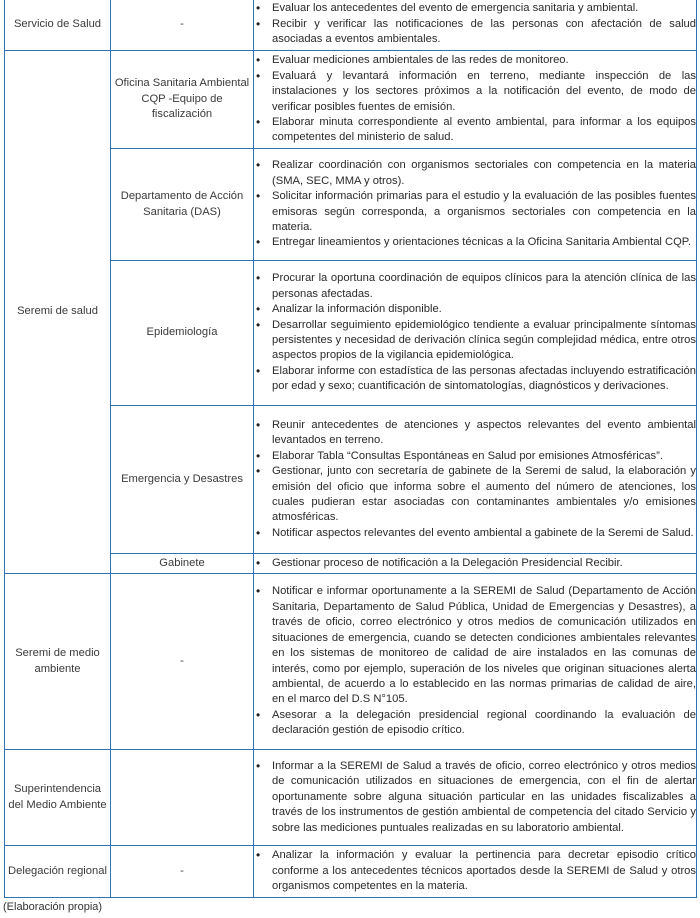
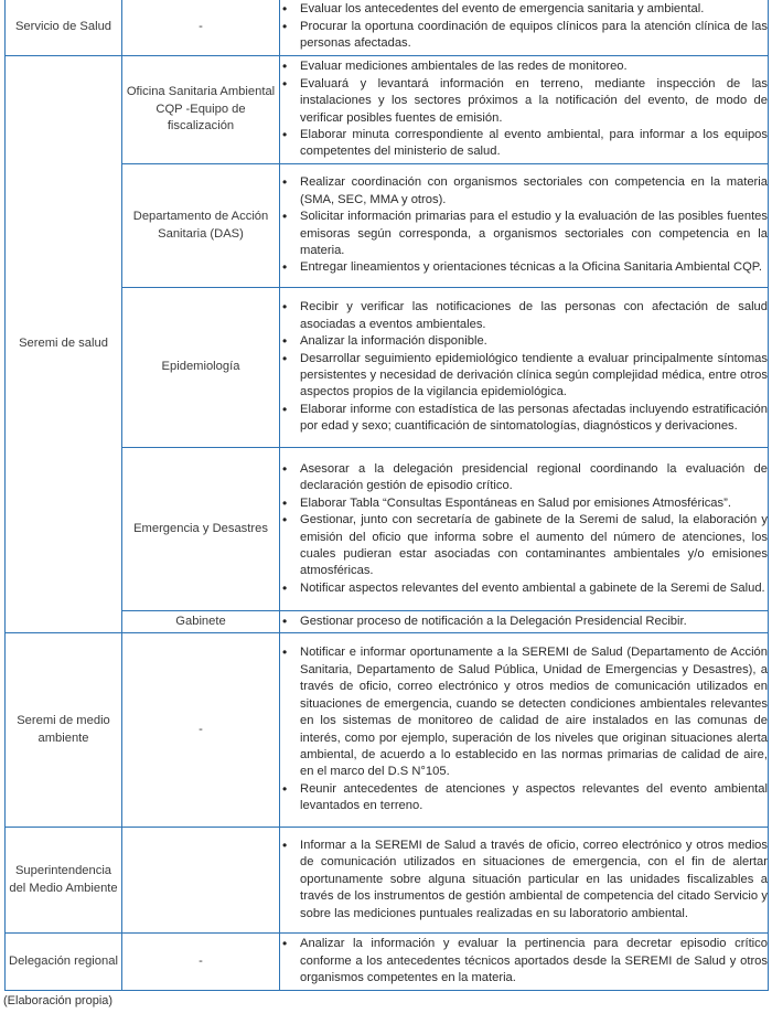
- Servicio de Salud	-	Evaluar los antecedentes del evento de emergencia sanitaria y ambiental.Recibir y verificar las notificaciones de las personas con afectación de salud asociadas a eventos ambientales.
+ Servicio de Salud	-	Evaluar los antecedentes del evento de emergencia sanitaria y ambiental.Procurar la oportuna coordinación de equipos clínicos para la atención clínica de las personas afectadas.
  Seremi de salud	Oficina Sanitaria Ambiental CQP -Equipo de fiscalización	Evaluar mediciones ambientales de las redes de monitoreo.Evaluará y levantará información en terreno, mediante inspección de las instalaciones y los sectores próximos a la notificación del evento, de modo de verificar posibles fuentes de emisión.Elaborar minuta correspondiente al evento ambiental, para informar a los equipos competentes del ministerio de salud.
  Departamento de Acción Sanitaria (DAS)	Realizar coordinación con organismos sectoriales con competencia en la materia (SMA, SEC, MMA y otros).Solicitar información primarias para el estudio y la evaluación de las posibles fuentes emisoras según corresponda, a organismos sectoriales con competencia en la materia.Entregar lineamientos y orientaciones técnicas a la Oficina Sanitaria Ambiental CQP.
- Epidemiología	Procurar la oportuna coordinación de equipos clínicos para la atención clínica de las personas afectadas.Analizar la información disponible.Desarrollar seguimiento epidemiológico tendiente a evaluar principalmente síntomas persistentes y necesidad de derivación clínica según complejidad médica, entre otros aspectos propios de la vigilancia epidemiológica.Elaborar informe con estadística de las personas afectadas incluyendo estratificación por edad y sexo; cuantificación de sintomatologías, diagnósticos y derivaciones.
+ Epidemiología	Recibir y verificar las notificaciones de las personas con afectación de salud asociadas a eventos ambientales.Analizar la información disponible.Desarrollar seguimiento epidemiológico tendiente a evaluar principalmente síntomas persistentes y necesidad de derivación clínica según complejidad médica, entre otros aspectos propios de la vigilancia epidemiológica.Elaborar informe con estadística de las personas afectadas incluyendo estratificación por edad y sexo; cuantificación de sintomatologías, diagnósticos y derivaciones.
- Emergencia y Desastres	Reunir antecedentes de atenciones y aspectos relevantes del evento ambiental levantados en terreno.Elaborar Tabla “Consultas Espontáneas en Salud por emisiones Atmosféricas”.Gestionar, junto con secretaría de gabinete de la Seremi de salud, la elaboración y emisión del oficio que informa sobre el aumento del número de atenciones, los cuales pudieran estar asociadas con contaminantes ambientales y/o emisiones atmosféricas.Notificar aspectos relevantes del evento ambiental a gabinete de la Seremi de Salud.
+ Emergencia y Desastres	Asesorar a la delegación presidencial regional coordinando la evaluación de declaración gestión de episodio crítico.Elaborar Tabla “Consultas Espontáneas en Salud por emisiones Atmosféricas”.Gestionar, junto con secretaría de gabinete de la Seremi de salud, la elaboración y emisión del oficio que informa sobre el aumento del número de atenciones, los cuales pudieran estar asociadas con contaminantes ambientales y/o emisiones atmosféricas.Notificar aspectos relevantes del evento ambiental a gabinete de la Seremi de Salud.
  Gabinete	Gestionar proceso de notificación a la Delegación Presidencial Recibir.
- Seremi de medio ambiente	-	Notificar e informar oportunamente a la SEREMI de Salud (Departamento de Acción Sanitaria, Departamento de Salud Pública, Unidad de Emergencias y Desastres), a través de oficio, correo electrónico y otros medios de comunicación utilizados en situaciones de emergencia, cuando se detecten condiciones ambientales relevantes en los sistemas de monitoreo de calidad de aire instalados en las comunas de interés, como por ejemplo, superación de los niveles que originan situaciones alerta ambiental, de acuerdo a lo establecido en las normas primarias de calidad de aire, en el marco del D.S N°105.Asesorar a la delegación presidencial regional coordinando la evaluación de declaración gestión de episodio crítico.
+ Seremi de medio ambiente	-	Notificar e informar oportunamente a la SEREMI de Salud (Departamento de Acción Sanitaria, Departamento de Salud Pública, Unidad de Emergencias y Desastres), a través de oficio, correo electrónico y otros medios de comunicación utilizados en situaciones de emergencia, cuando se detecten condiciones ambientales relevantes en los sistemas de monitoreo de calidad de aire instalados en las comunas de interés, como por ejemplo, superación de los niveles que originan situaciones alerta ambiental, de acuerdo a lo establecido en las normas primarias de calidad de aire, en el marco del D.S N°105.Reunir antecedentes de atenciones y aspectos relevantes del evento ambiental levantados en terreno.
  Superintendencia del Medio Ambiente		Informar a la SEREMI de Salud a través de oficio, correo electrónico y otros medios de comunicación utilizados en situaciones de emergencia, con el fin de alertar oportunamente sobre alguna situación particular en las unidades fiscalizables a través de los instrumentos de gestión ambiental de competencia del citado Servicio y sobre las mediciones puntuales realizadas en su laboratorio ambiental.
  Delegación regional	-	Analizar la información y evaluar la pertinencia para decretar episodio crítico conforme a los antecedentes técnicos aportados desde la SEREMI de Salud y otros organismos competentes en la materia.
  (Elaboración propia)
